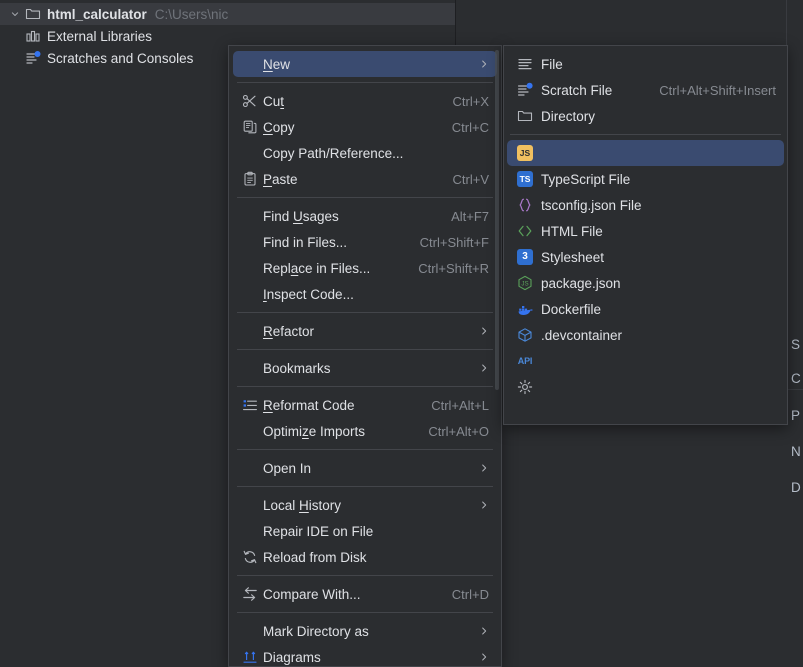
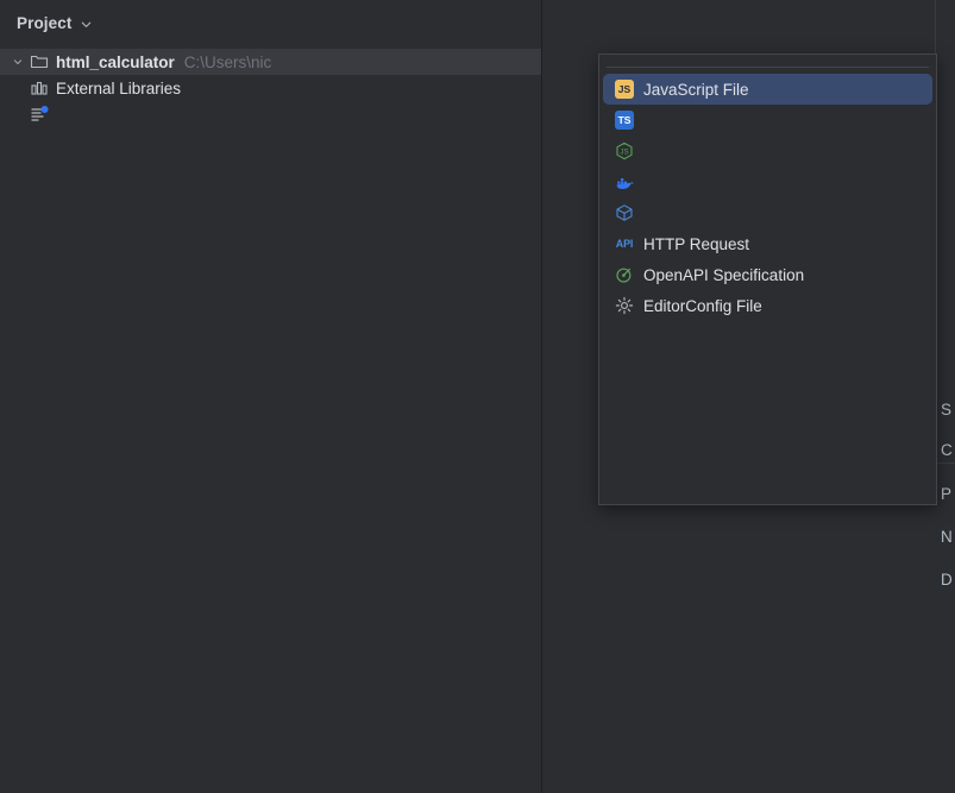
+ Project
  html_calculator
  C:\Users\nic
  External Libraries
- Scratches and Consoles
  S
  C
  P
  N
  D
- New
- Cut
- Ctrl+X
- Copy
- Ctrl+C
- Copy Path/Reference...
- Paste
- Ctrl+V
- Find Usages
- Alt+F7
- Find in Files...
- Ctrl+Shift+F
- Replace in Files...
- Ctrl+Shift+R
- Inspect Code...
- Refactor
- Bookmarks
- Reformat Code
- Ctrl+Alt+L
- Optimize Imports
- Ctrl+Alt+O
- Open In
- Local History
- Repair IDE on File
- Reload from Disk
- Compare With...
- Ctrl+D
- Mark Directory as
- Diagrams
- File
- Scratch File
- Ctrl+Alt+Shift+Insert
- Directory
  JS
+ JavaScript File
  TS
- TypeScript File
- tsconfig.json File
- HTML File
- 3
- Stylesheet
- package.json
- Dockerfile
- .devcontainer
  API
+ HTTP Request
+ OpenAPI Specification
+ EditorConfig File
